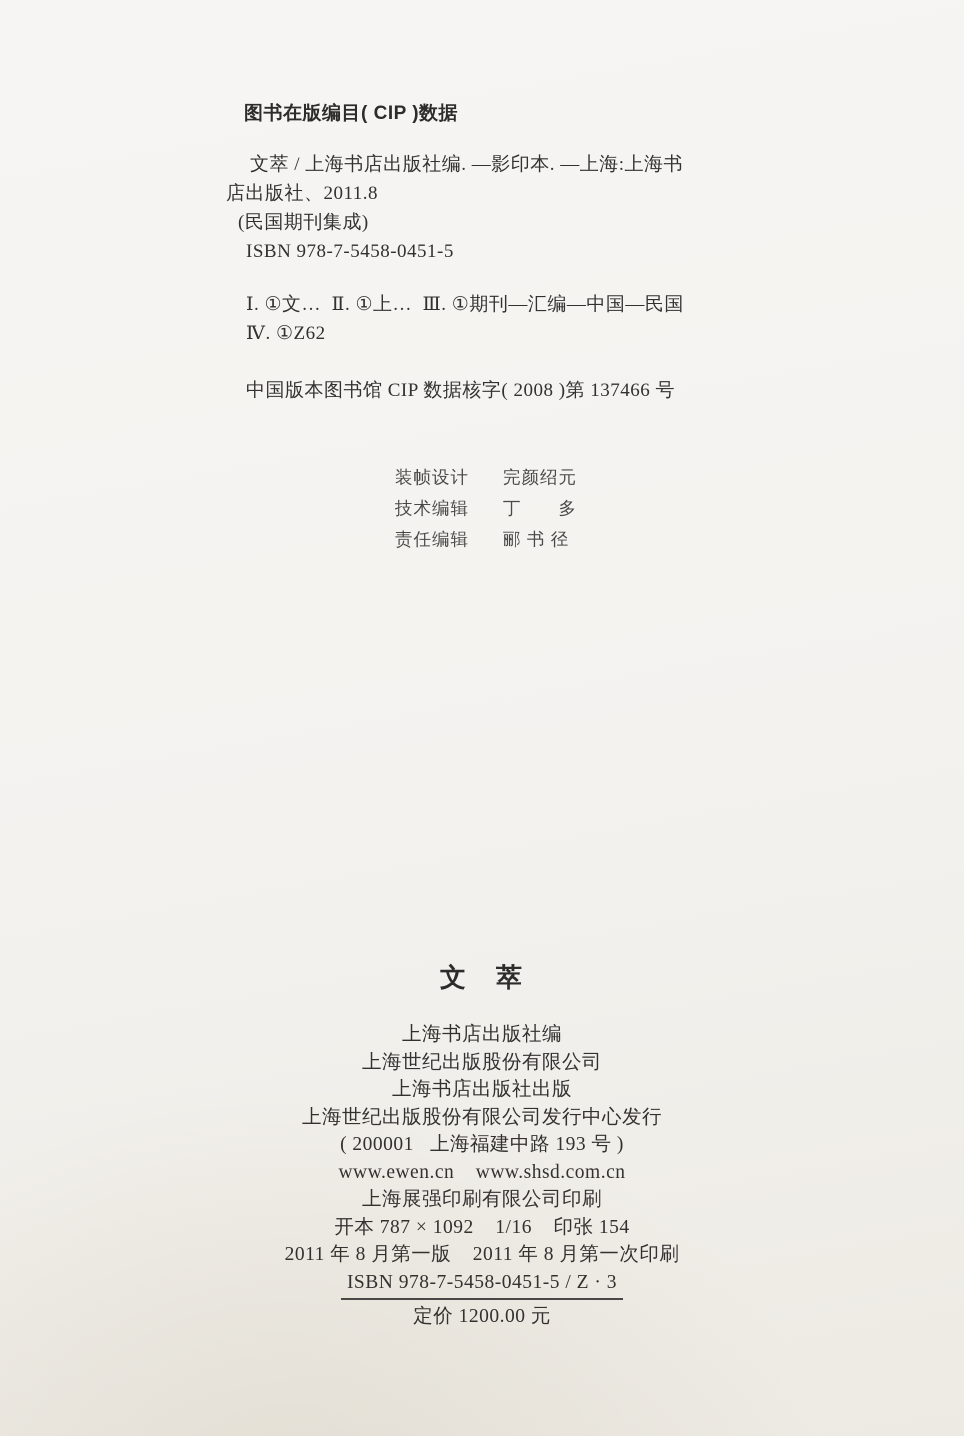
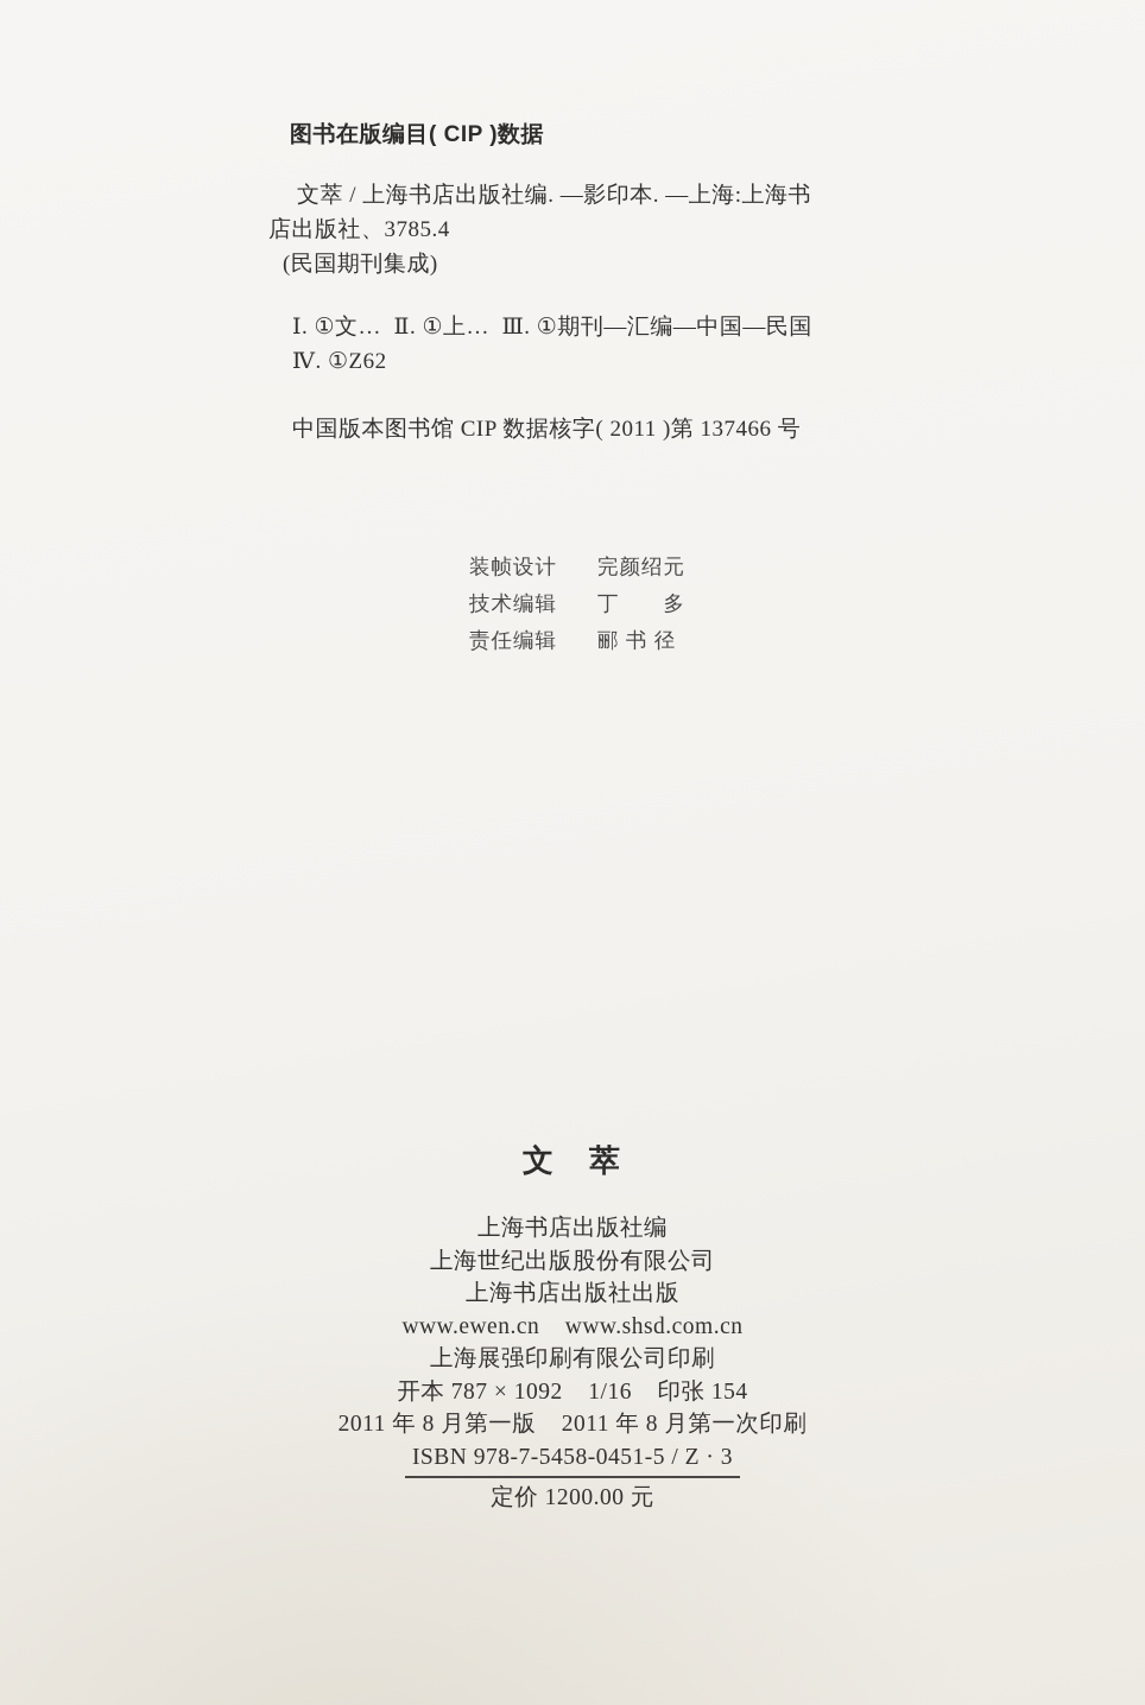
  图书在版编目( CIP )数据
  文萃 / 上海书店出版社编. —影印本. —上海:上海书
- 店出版社、2011.8
+ 店出版社、3785.4
  (民国期刊集成)
- ISBN 978-7-5458-0451-5
  Ⅰ. ①文… Ⅱ. ①上… Ⅲ. ①期刊—汇编—中国—民国
  Ⅳ. ①Z62
- 中国版本图书馆 CIP 数据核字( 2008 )第 137466 号
+ 中国版本图书馆 CIP 数据核字( 2011 )第 137466 号
  装帧设计
  完颜绍元
  技术编辑
  丁 多
  责任编辑
  郦 书 径
  文 萃
  上海书店出版社编
  上海世纪出版股份有限公司
  上海书店出版社出版
- 上海世纪出版股份有限公司发行中心发行
- ( 200001 上海福建中路 193 号 )
  www.ewen.cn www.shsd.com.cn
  上海展强印刷有限公司印刷
  开本 787 × 1092 1/16 印张 154
  2011 年 8 月第一版 2011 年 8 月第一次印刷
  ISBN 978-7-5458-0451-5 / Z · 3
  定价 1200.00 元
